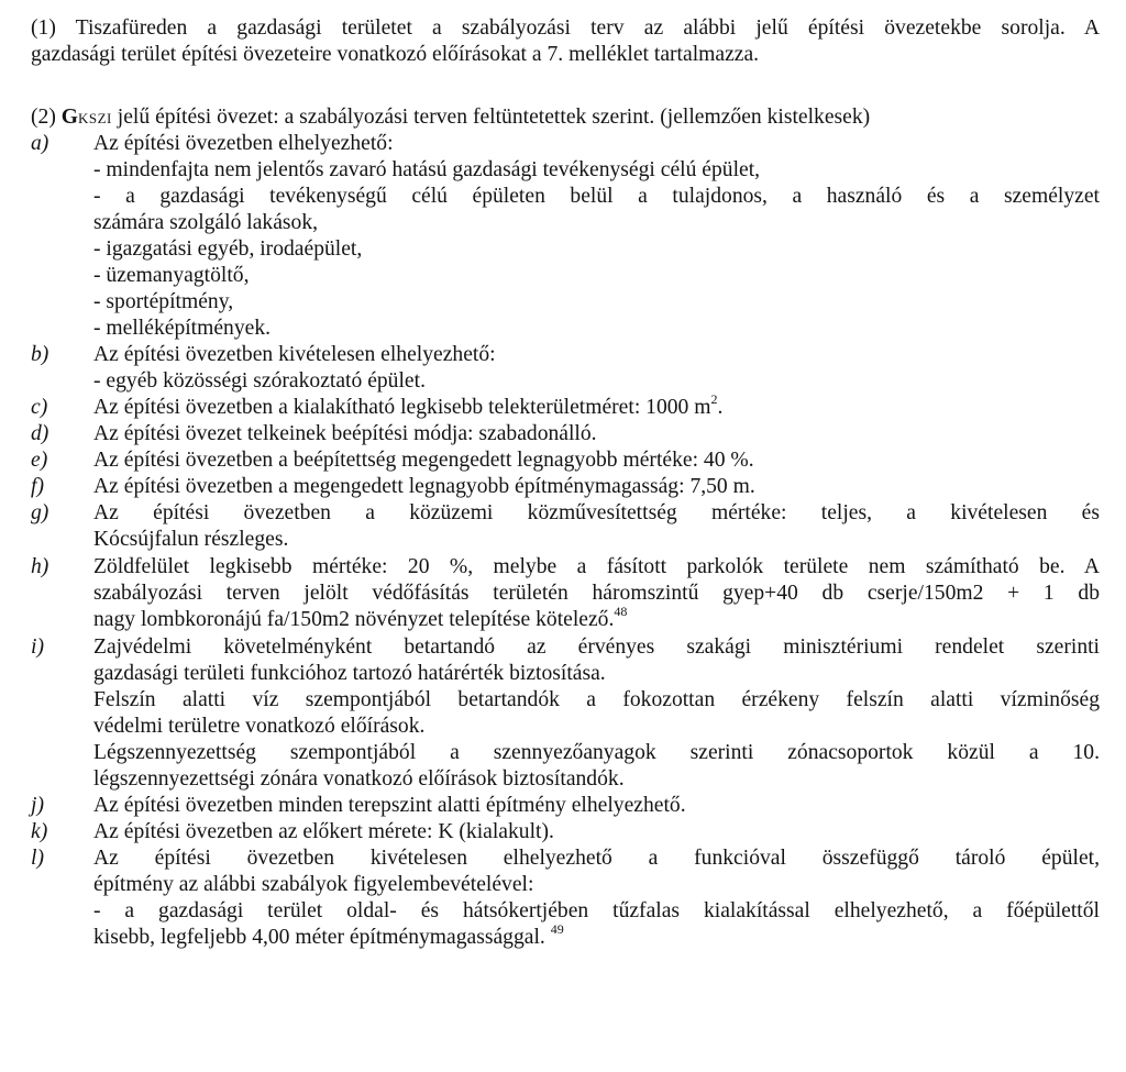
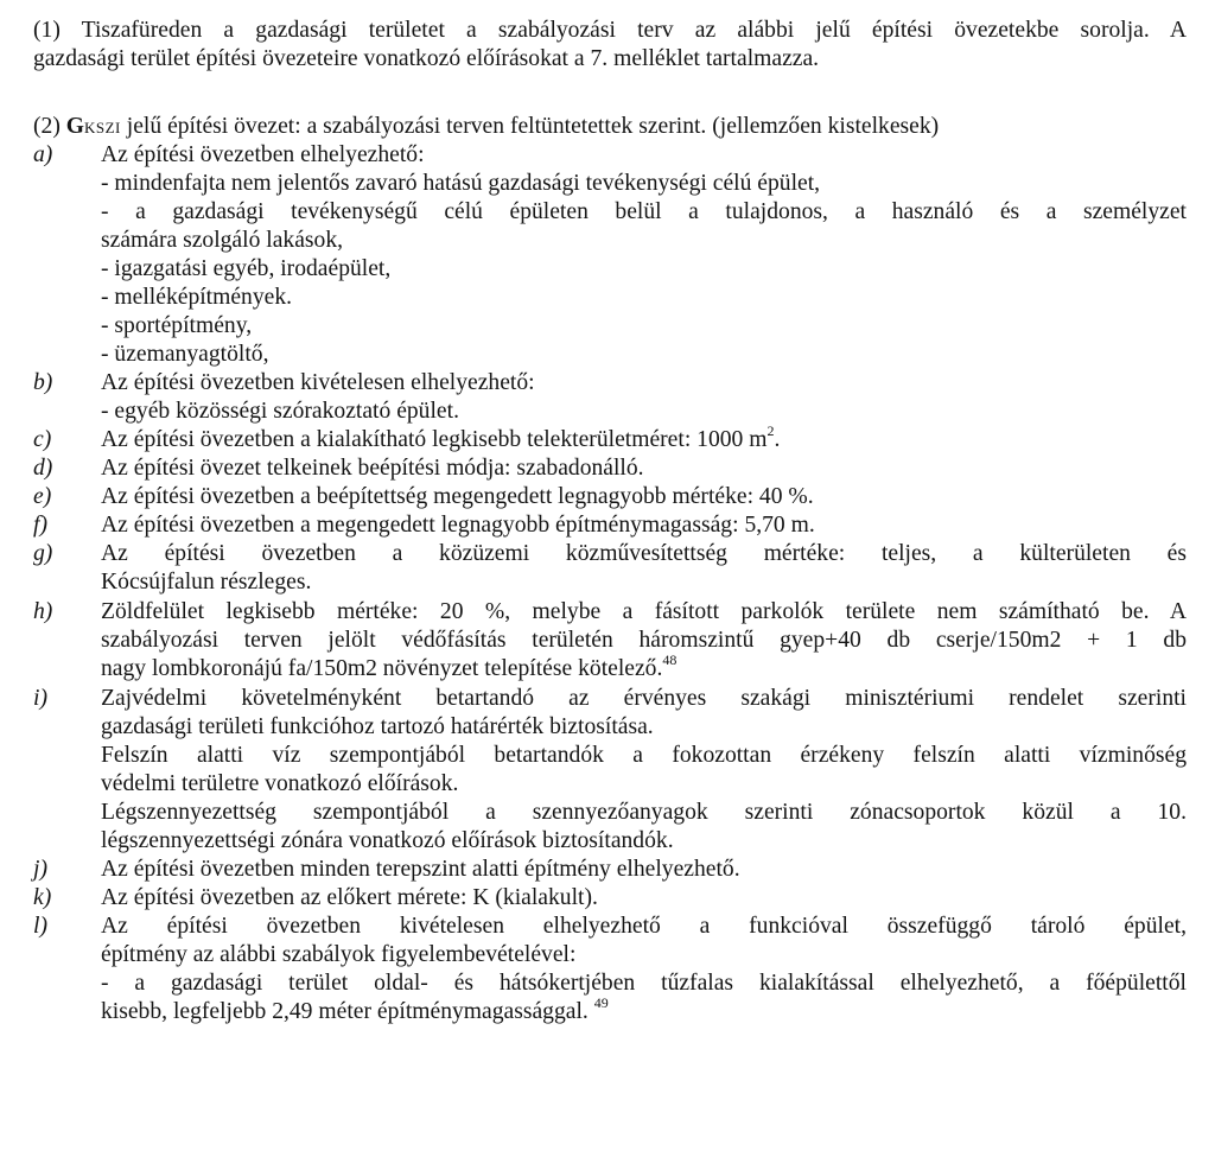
  (1) Tiszafüreden a gazdasági területet a szabályozási terv az alábbi jelű építési övezetekbe sorolja. A
  gazdasági terület építési övezeteire vonatkozó előírásokat a 7. melléklet tartalmazza.
  (2) GKSZI jelű építési övezet: a szabályozási terven feltüntetettek szerint. (jellemzően kistelkesek)
  a)
  Az építési övezetben elhelyezhető:
  - mindenfajta nem jelentős zavaró hatású gazdasági tevékenységi célú épület,
  - a gazdasági tevékenységű célú épületen belül a tulajdonos, a használó és a személyzet
  számára szolgáló lakások,
  - igazgatási egyéb, irodaépület,
- - üzemanyagtöltő,
+ - melléképítmények.
  - sportépítmény,
- - melléképítmények.
+ - üzemanyagtöltő,
  b)
  Az építési övezetben kivételesen elhelyezhető:
  - egyéb közösségi szórakoztató épület.
  c)
  Az építési övezetben a kialakítható legkisebb telekterületméret: 1000 m2.
  d)
  Az építési övezet telkeinek beépítési módja: szabadonálló.
  e)
  Az építési övezetben a beépítettség megengedett legnagyobb mértéke: 40 %.
  f)
- Az építési övezetben a megengedett legnagyobb építménymagasság: 7,50 m.
+ Az építési övezetben a megengedett legnagyobb építménymagasság: 5,70 m.
  g)
- Az építési övezetben a közüzemi közművesítettség mértéke: teljes, a kivételesen és
+ Az építési övezetben a közüzemi közművesítettség mértéke: teljes, a külterületen és
  Kócsújfalun részleges.
  h)
  Zöldfelület legkisebb mértéke: 20 %, melybe a fásított parkolók területe nem számítható be. A
  szabályozási terven jelölt védőfásítás területén háromszintű gyep+40 db cserje/150m2 + 1 db
  nagy lombkoronájú fa/150m2 növényzet telepítése kötelező.48
  i)
  Zajvédelmi követelményként betartandó az érvényes szakági minisztériumi rendelet szerinti
  gazdasági területi funkcióhoz tartozó határérték biztosítása.
  Felszín alatti víz szempontjából betartandók a fokozottan érzékeny felszín alatti vízminőség
  védelmi területre vonatkozó előírások.
  Légszennyezettség szempontjából a szennyezőanyagok szerinti zónacsoportok közül a 10.
  légszennyezettségi zónára vonatkozó előírások biztosítandók.
  j)
  Az építési övezetben minden terepszint alatti építmény elhelyezhető.
  k)
  Az építési övezetben az előkert mérete: K (kialakult).
  l)
  Az építési övezetben kivételesen elhelyezhető a funkcióval összefüggő tároló épület,
  építmény az alábbi szabályok figyelembevételével:
  - a gazdasági terület oldal- és hátsókertjében tűzfalas kialakítással elhelyezhető, a főépülettől
- kisebb, legfeljebb 4,00 méter építménymagassággal. 49
+ kisebb, legfeljebb 2,49 méter építménymagassággal. 49
